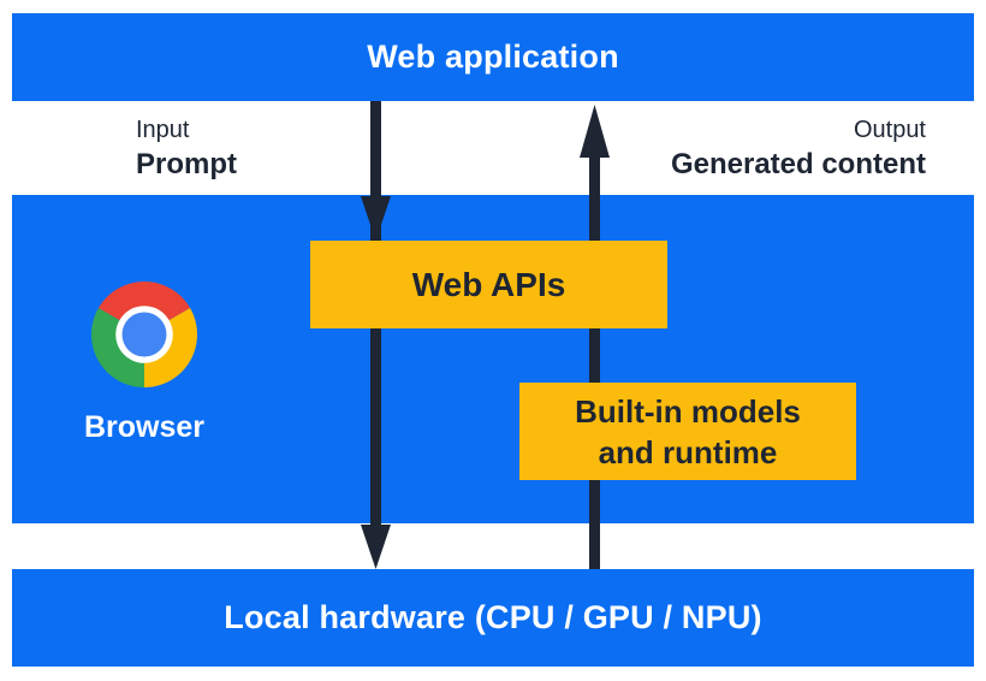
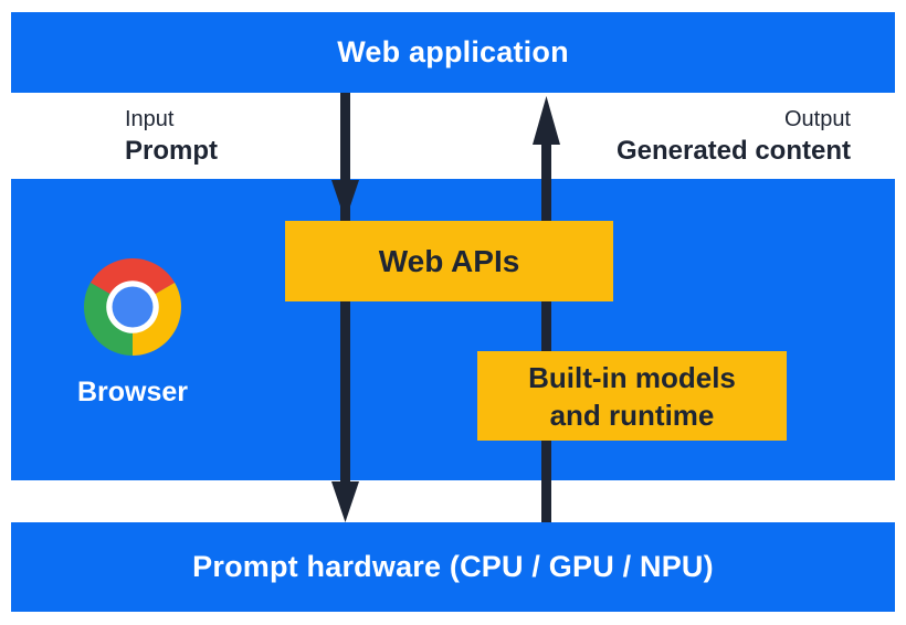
  Web application
  Input
  Prompt
  Output
  Generated content
  Browser
  Web APIs
  Built-in models
  and runtime
- Local hardware (CPU / GPU / NPU)
+ Prompt hardware (CPU / GPU / NPU)
